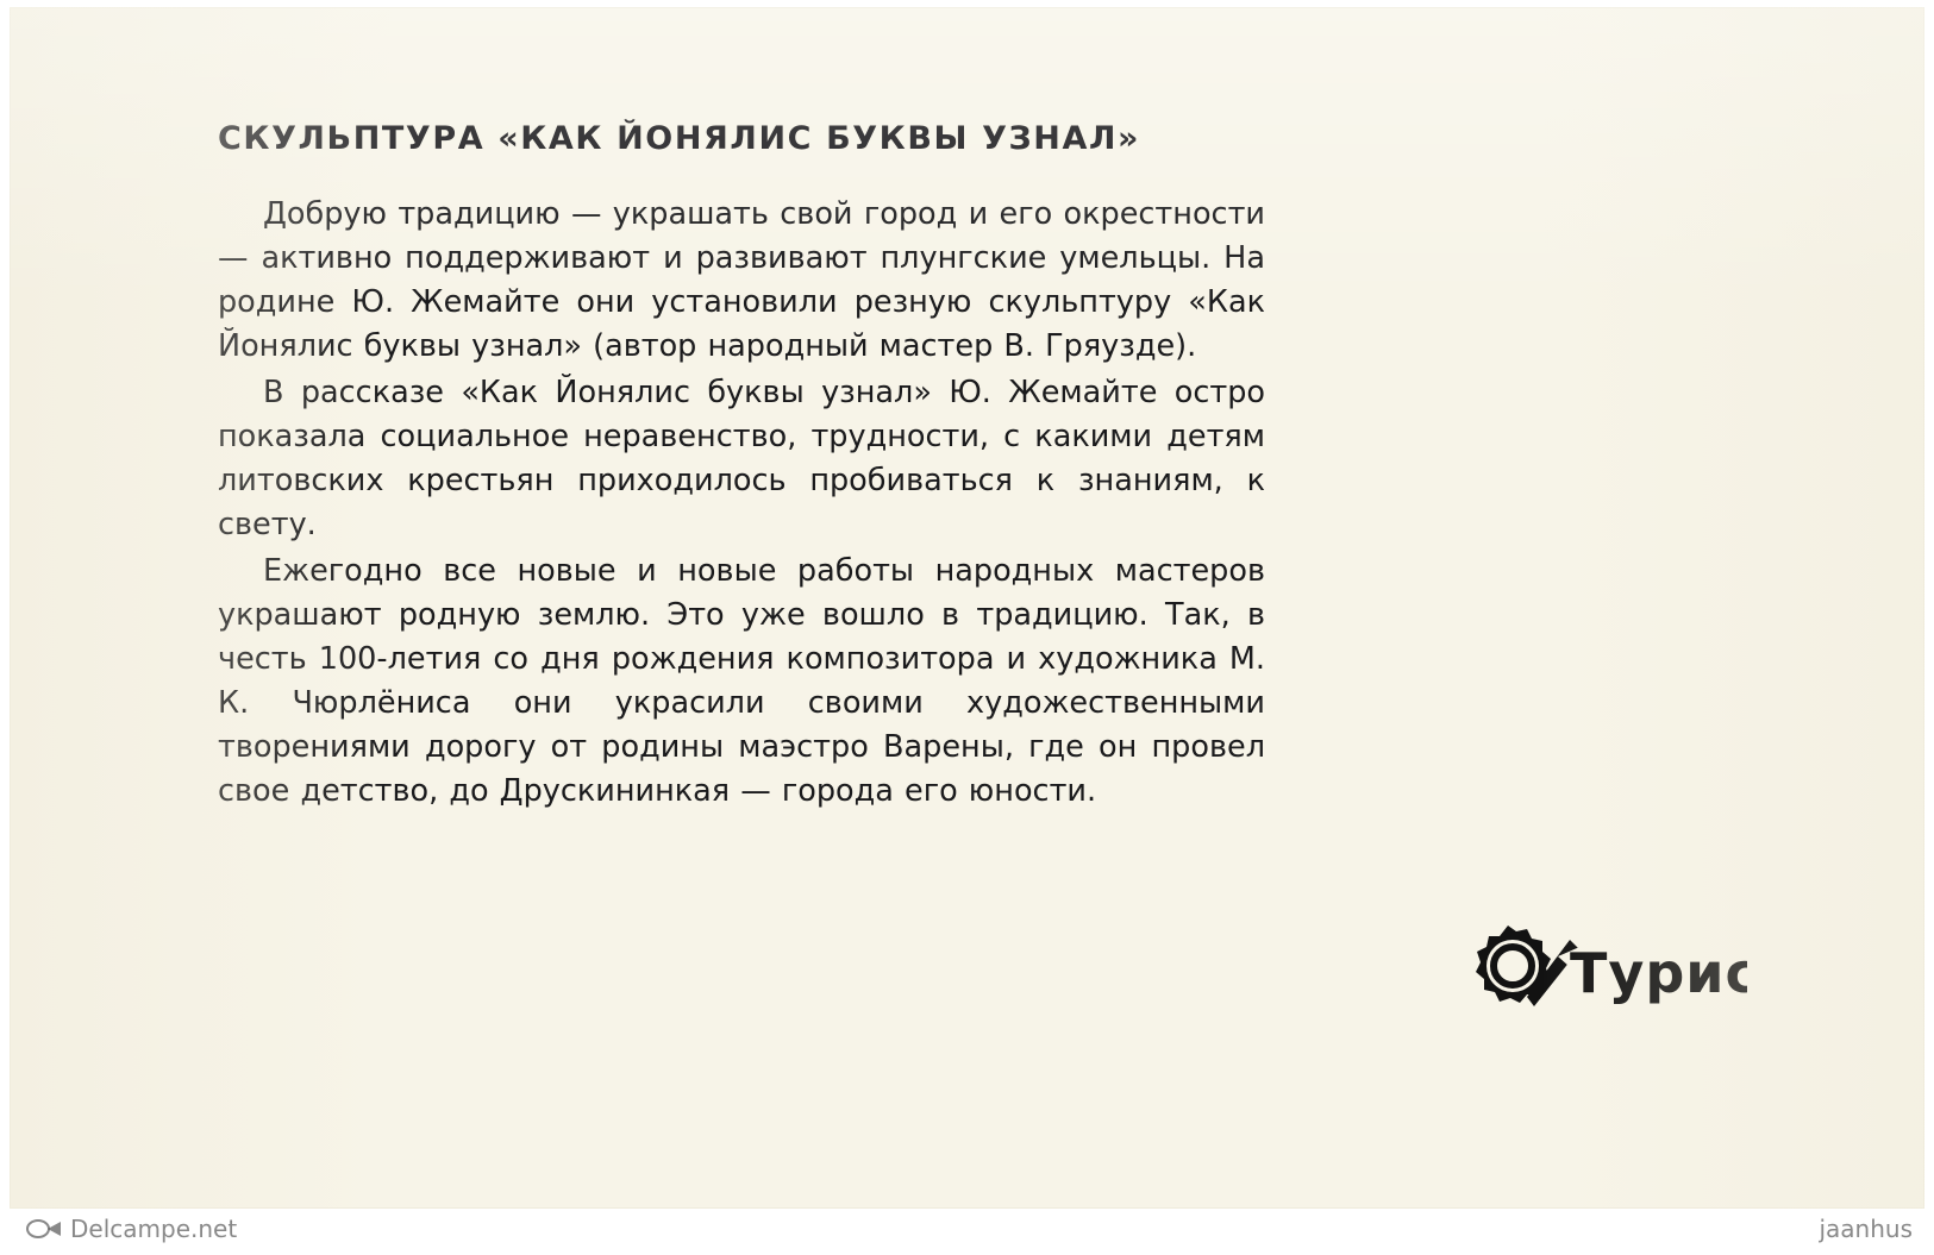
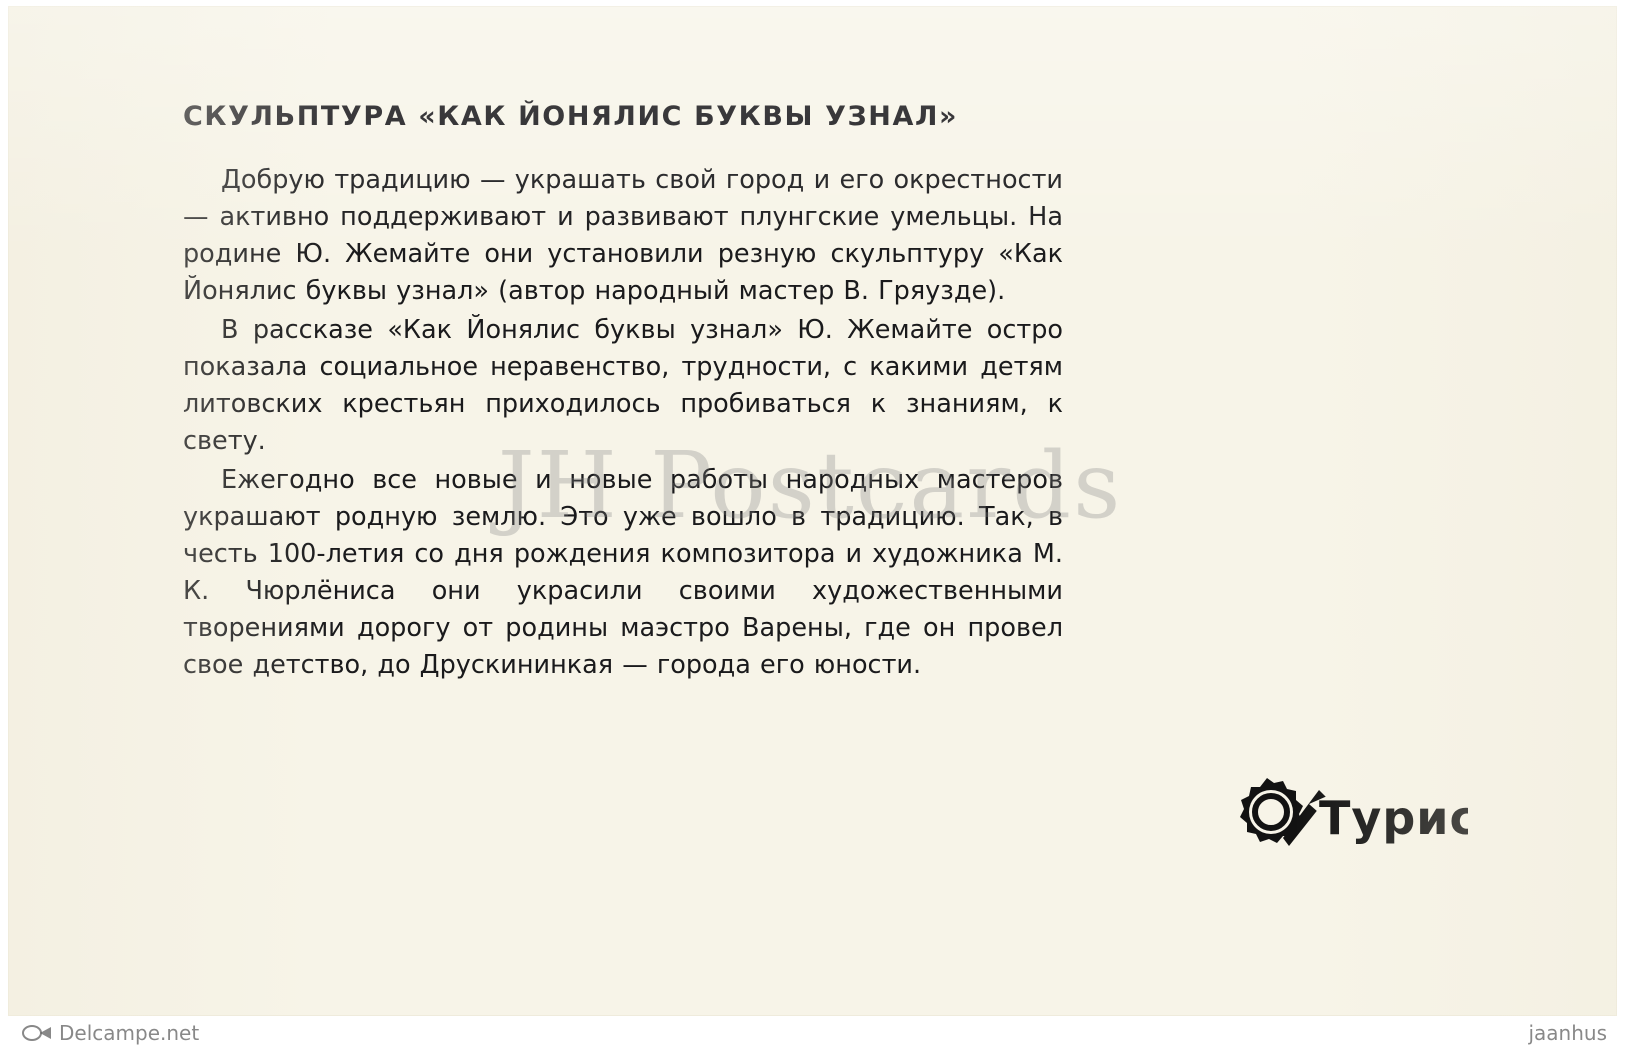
+ JH Postcards
  Delcampe.net
  jaanhus
